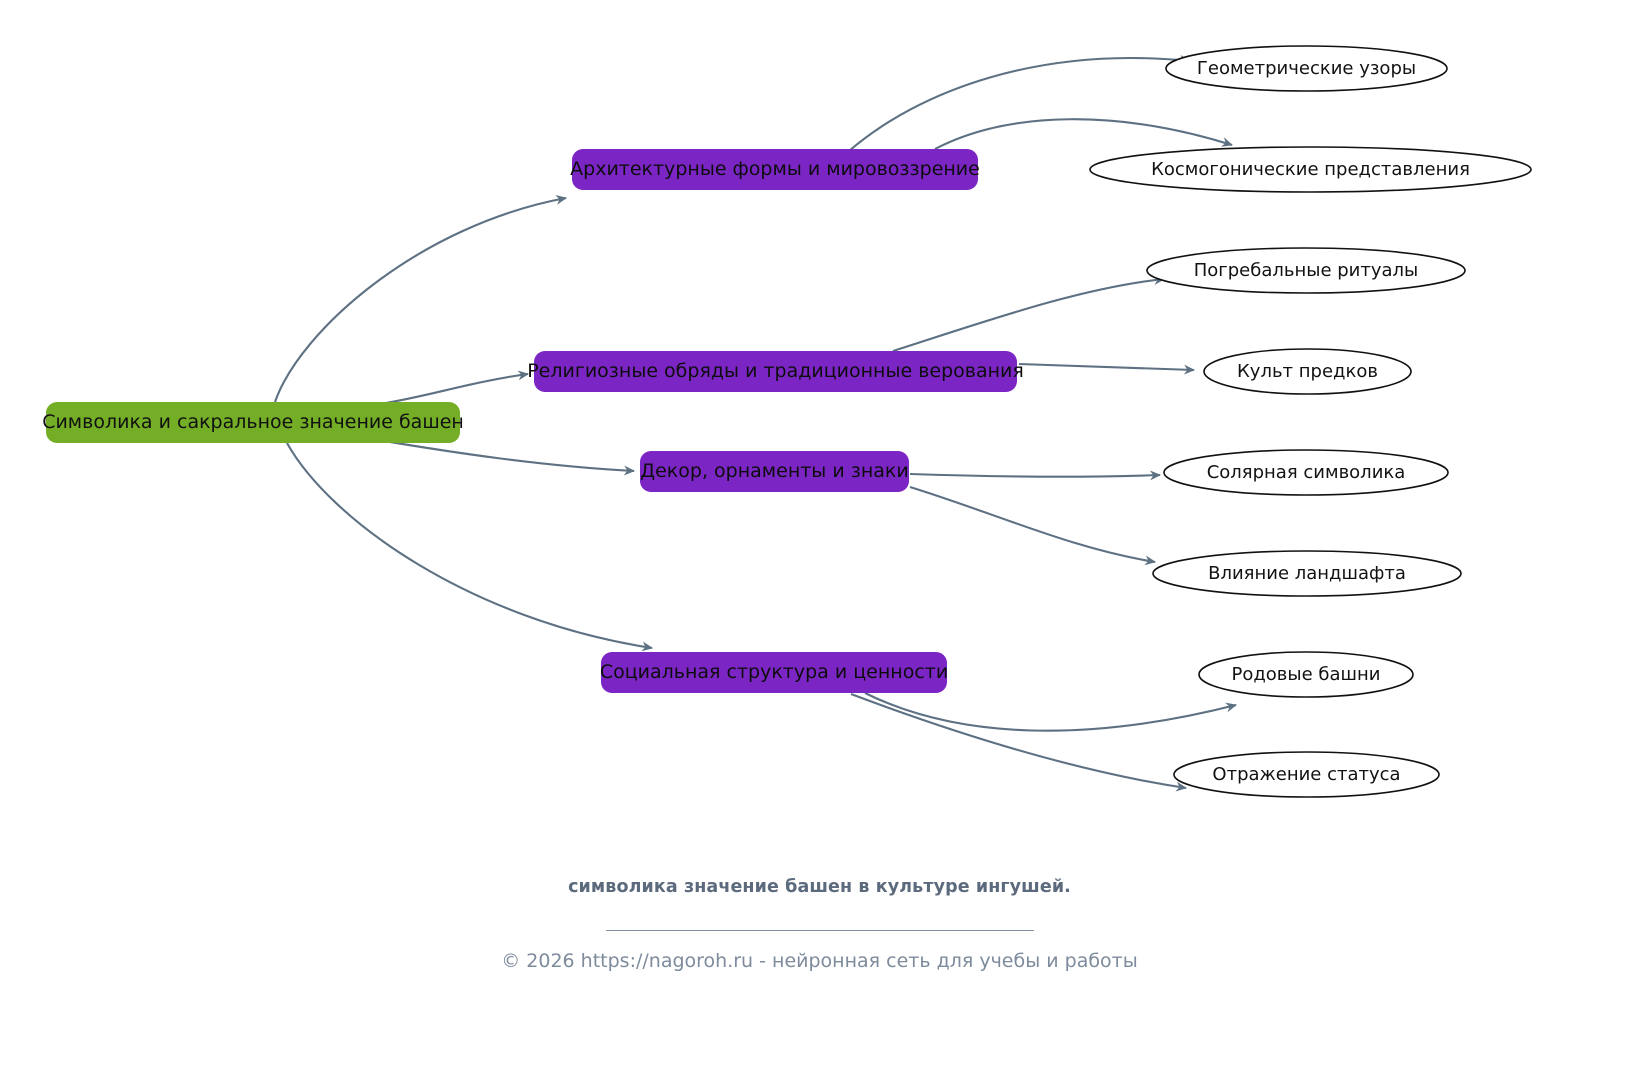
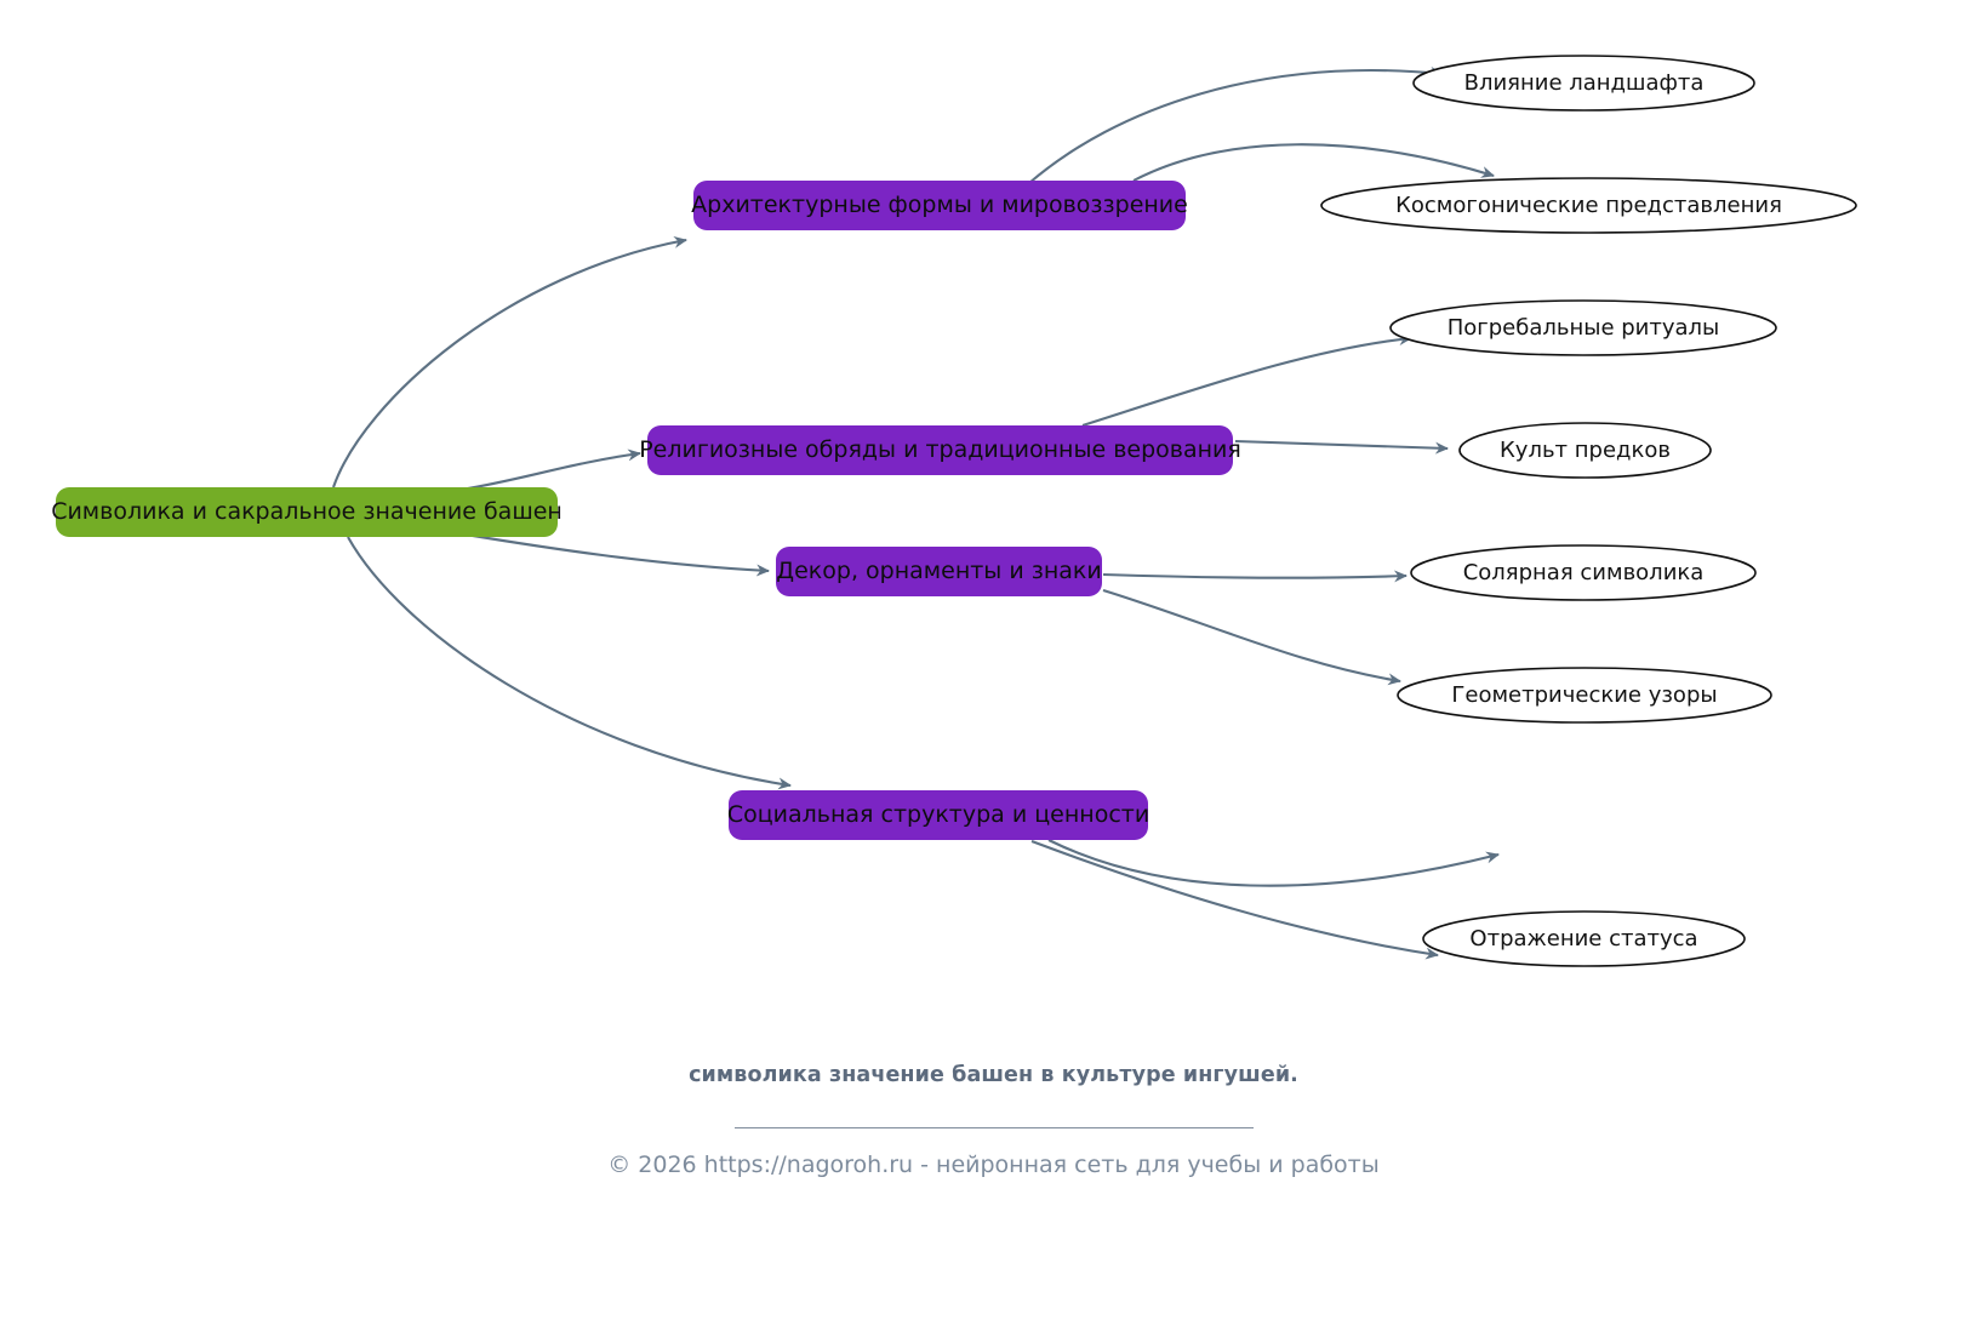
  Символика и сакральное значение башен
  Архитектурные формы и мировоззрение
- Геометрические узоры
+ Влияние ландшафта
  Космогонические представления
  Религиозные обряды и традиционные верования
  Погребальные ритуалы
  Культ предков
  Декор, орнаменты и знаки
  Солярная символика
- Влияние ландшафта
+ Геометрические узоры
  Социальная структура и ценности
- Родовые башни
  Отражение статуса
  символика значение башен в культуре ингушей.
  © 2026 https://nagoroh.ru - нейронная сеть для учебы и работы
